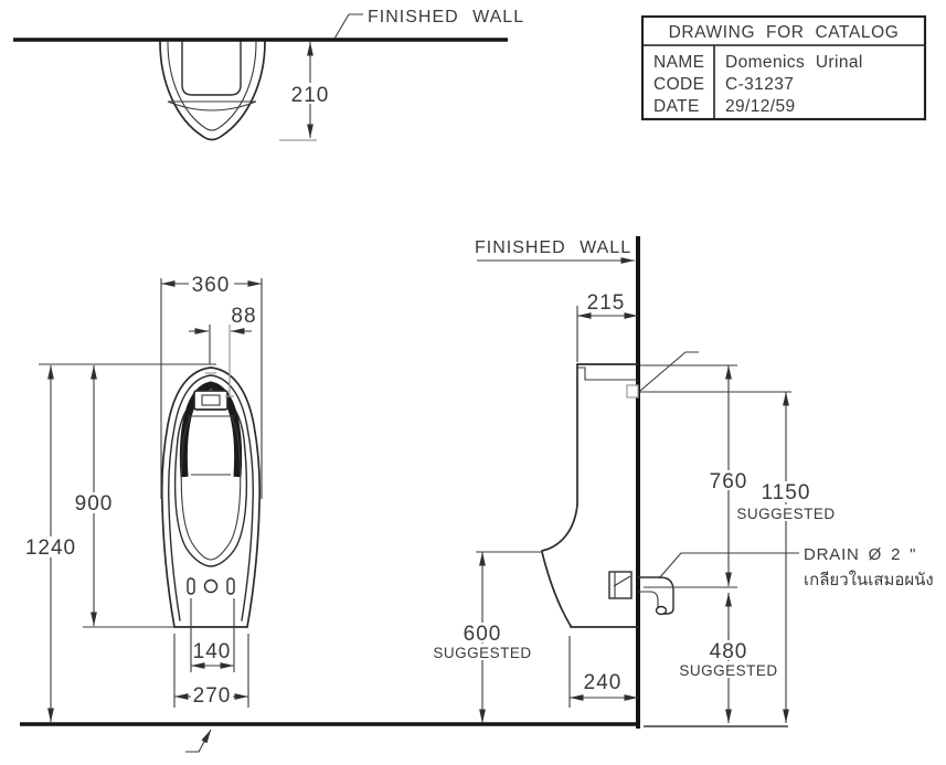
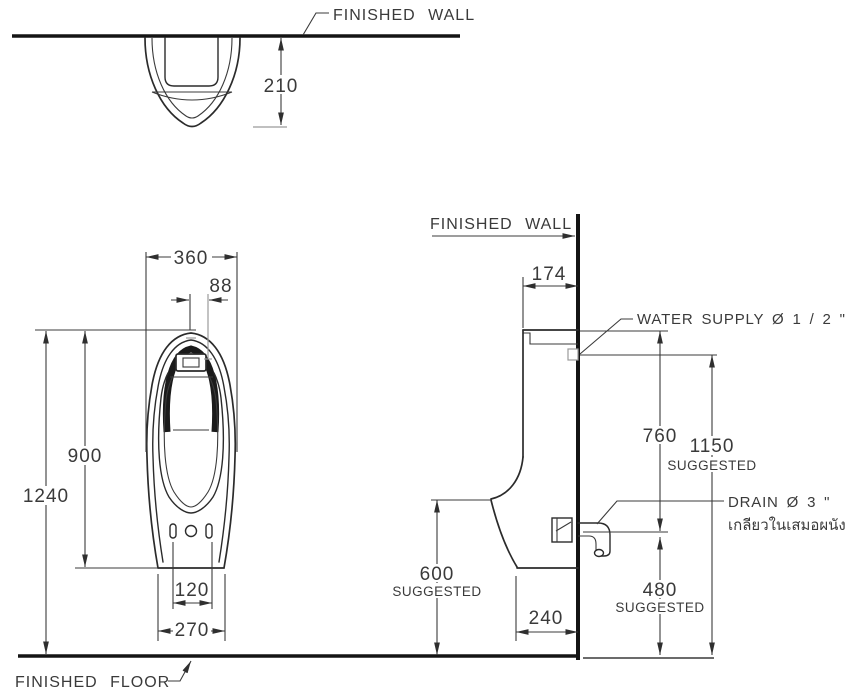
  210
  FINISHED WALL
- DRAWING FOR CATALOG
- NAME
- Domenics Urinal
- CODE
- C-31237
- DATE
- 29/12/59
  360
  88
  1240
  900
- 140
+ 120
  270
+ FINISHED FLOOR
  FINISHED WALL
- 215
+ 174
+ WATER SUPPLY Ø 1 / 2 "
  760
  1150
  SUGGESTED
- DRAIN Ø 2 "
+ DRAIN Ø 3 "
  เกลียวในเสมอผนัง
  480
  SUGGESTED
  600
  SUGGESTED
  240
